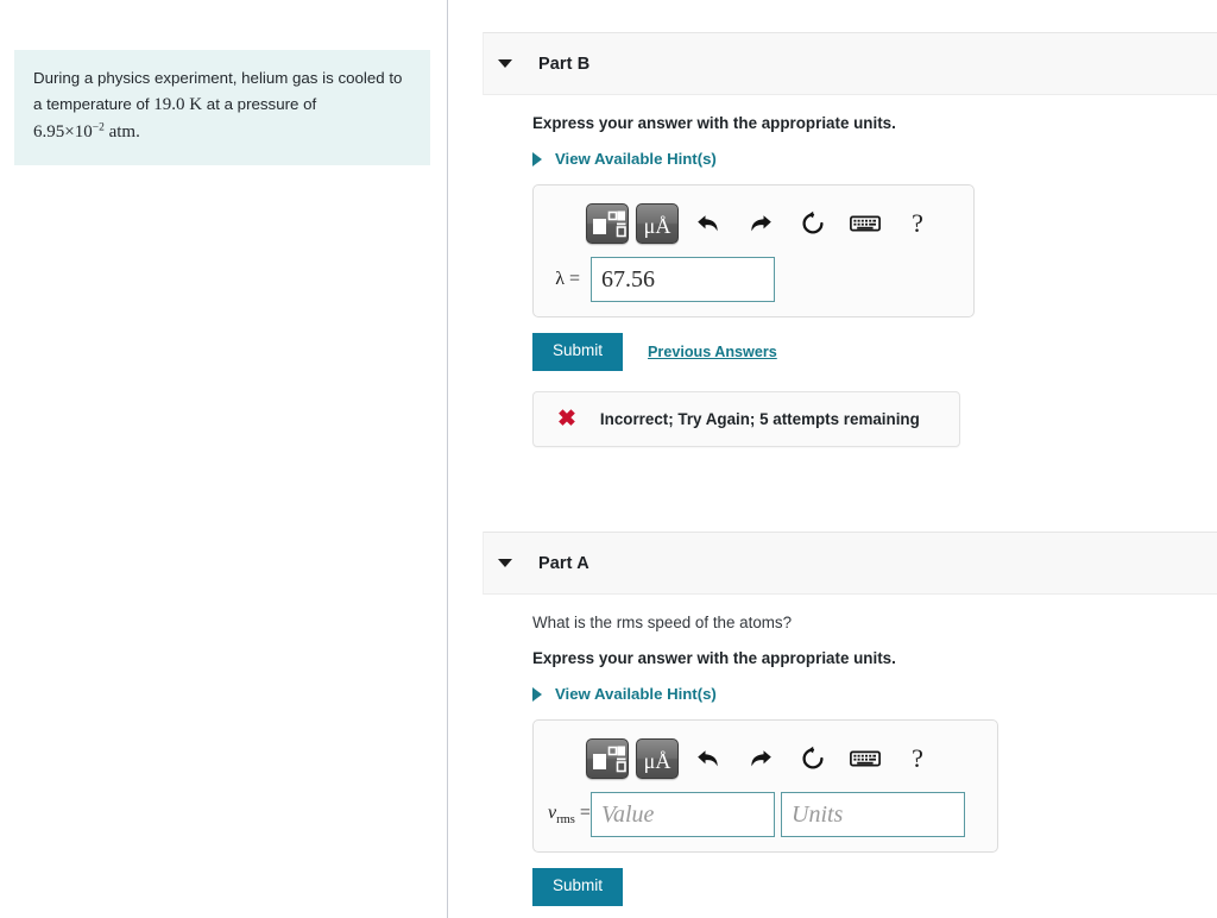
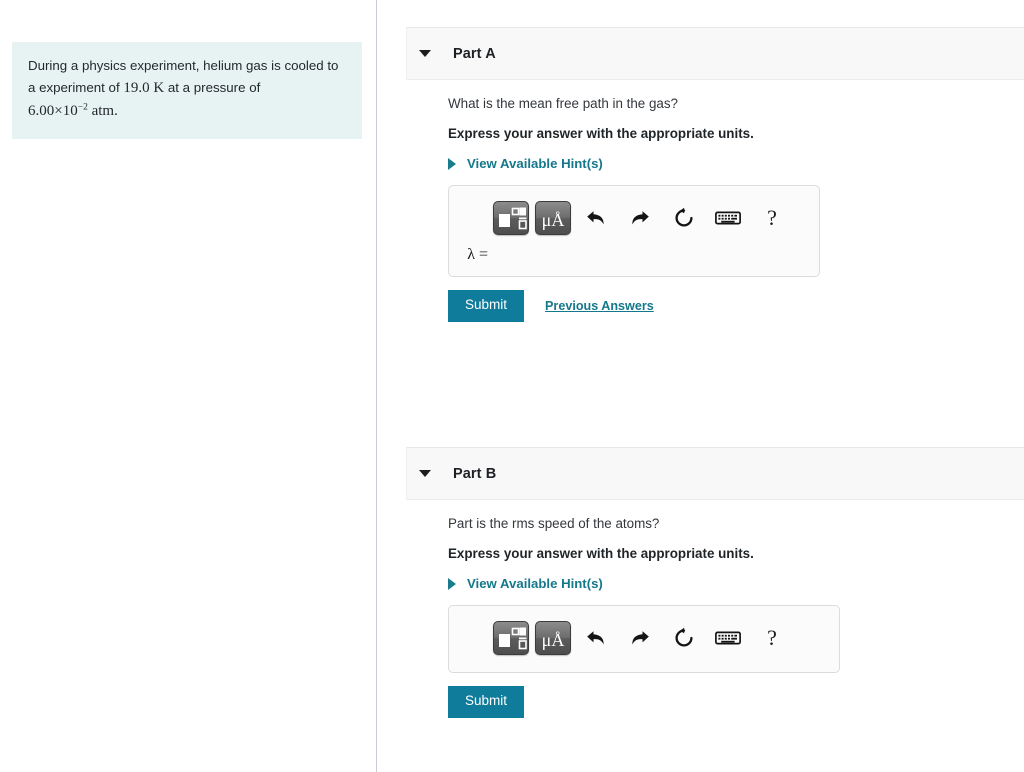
- During a physics experiment, helium gas is cooled to a temperature of 19.0 K at a pressure of
+ During a physics experiment, helium gas is cooled to a experiment of 19.0 K at a pressure of
- 6.95×10−2 atm.
+ 6.00×10−2 atm.
- Part B
+ Part A
+ What is the mean free path in the gas?
  Express your answer with the appropriate units.
  View Available Hint(s)
  μÅ
  ?
  λ =
- 67.56
  Submit
  Previous Answers
- ✖
- Incorrect; Try Again; 5 attempts remaining
- Part A
+ Part B
- What is the rms speed of the atoms?
+ Part is the rms speed of the atoms?
  Express your answer with the appropriate units.
  View Available Hint(s)
  μÅ
  ?
- vrms =
- Value
- Units
  Submit
